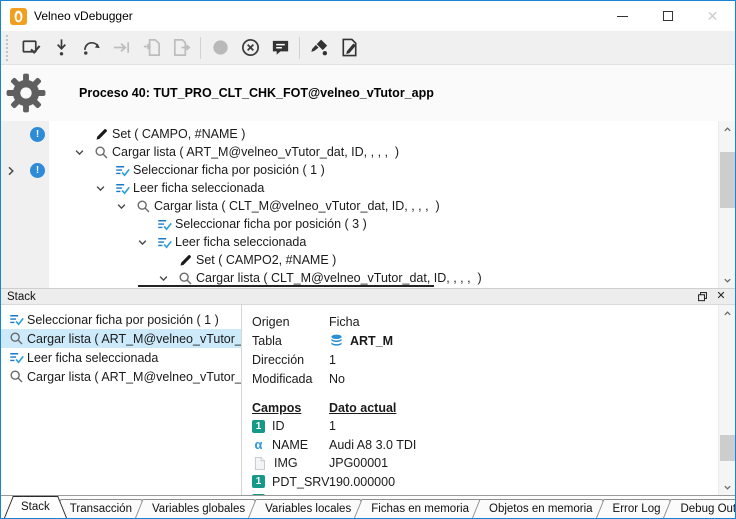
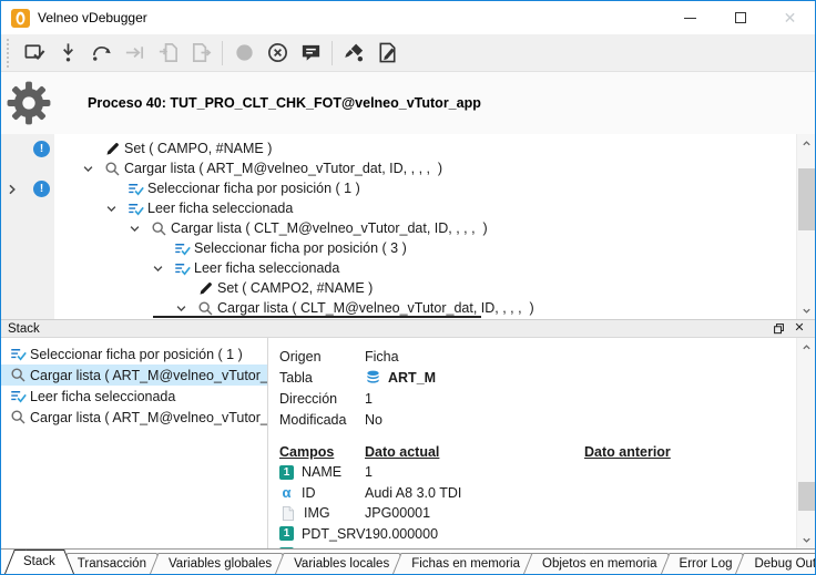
  Velneo vDebugger
  ✕
  Proceso 40: TUT_PRO_CLT_CHK_FOT@velneo_vTutor_app
  !
  !
  Set ( CAMPO, #NAME )
  Cargar lista ( ART_M@velneo_vTutor_dat, ID, , , , )
  Seleccionar ficha por posición ( 1 )
  Leer ficha seleccionada
  Cargar lista ( CLT_M@velneo_vTutor_dat, ID, , , , )
  Seleccionar ficha por posición ( 3 )
  Leer ficha seleccionada
  Set ( CAMPO2, #NAME )
  Cargar lista ( CLT_M@velneo_vTutor_dat, ID, , , , )
  Stack
  ✕
  Seleccionar ficha por posición ( 1 )
  Cargar lista ( ART_M@velneo_vTutor_
  Leer ficha seleccionada
  Cargar lista ( ART_M@velneo_vTutor_
  Origen
  Ficha
  Tabla
  ART_M
  Dirección
  1
  Modificada
  No
  Campos
  Dato actual
+ Dato anterior
  1
- ID
+ NAME
  1
  α
- NAME
+ ID
  Audi A8 3.0 TDI
  IMG
  JPG00001
  1
  PDT_SRV
  190.000000
  Stack
  Transacción
  Variables globales
  Variables locales
  Fichas en memoria
  Objetos en memoria
  Error Log
  Debug Out
